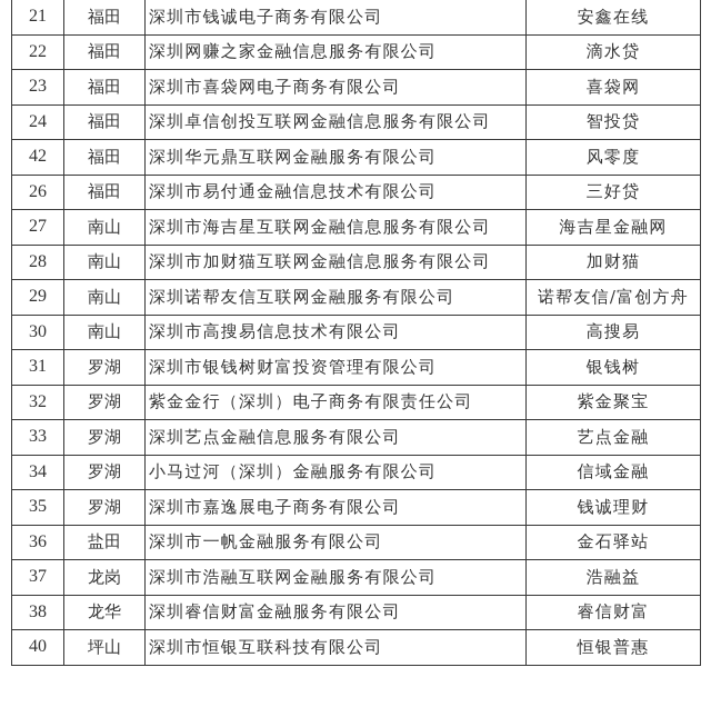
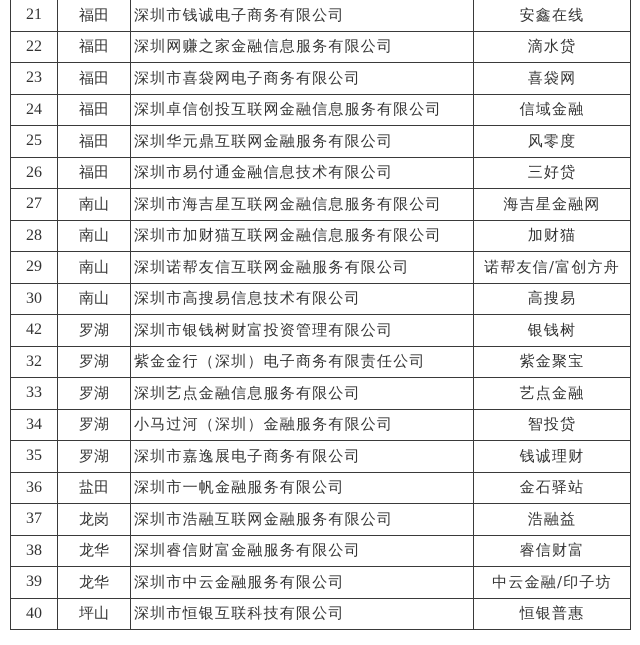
  21	福田	深圳市钱诚电子商务有限公司	安鑫在线
  22	福田	深圳网赚之家金融信息服务有限公司	滴水贷
  23	福田	深圳市喜袋网电子商务有限公司	喜袋网
- 24	福田	深圳卓信创投互联网金融信息服务有限公司	智投贷
+ 24	福田	深圳卓信创投互联网金融信息服务有限公司	信域金融
- 42	福田	深圳华元鼎互联网金融服务有限公司	风零度
+ 25	福田	深圳华元鼎互联网金融服务有限公司	风零度
  26	福田	深圳市易付通金融信息技术有限公司	三好贷
  27	南山	深圳市海吉星互联网金融信息服务有限公司	海吉星金融网
  28	南山	深圳市加财猫互联网金融信息服务有限公司	加财猫
  29	南山	深圳诺帮友信互联网金融服务有限公司	诺帮友信/富创方舟
  30	南山	深圳市高搜易信息技术有限公司	高搜易
- 31	罗湖	深圳市银钱树财富投资管理有限公司	银钱树
+ 42	罗湖	深圳市银钱树财富投资管理有限公司	银钱树
  32	罗湖	紫金金行（深圳）电子商务有限责任公司	紫金聚宝
  33	罗湖	深圳艺点金融信息服务有限公司	艺点金融
- 34	罗湖	小马过河（深圳）金融服务有限公司	信域金融
+ 34	罗湖	小马过河（深圳）金融服务有限公司	智投贷
  35	罗湖	深圳市嘉逸展电子商务有限公司	钱诚理财
  36	盐田	深圳市一帆金融服务有限公司	金石驿站
  37	龙岗	深圳市浩融互联网金融服务有限公司	浩融益
  38	龙华	深圳睿信财富金融服务有限公司	睿信财富
+ 39	龙华	深圳市中云金融服务有限公司	中云金融/印子坊
  40	坪山	深圳市恒银互联科技有限公司	恒银普惠
